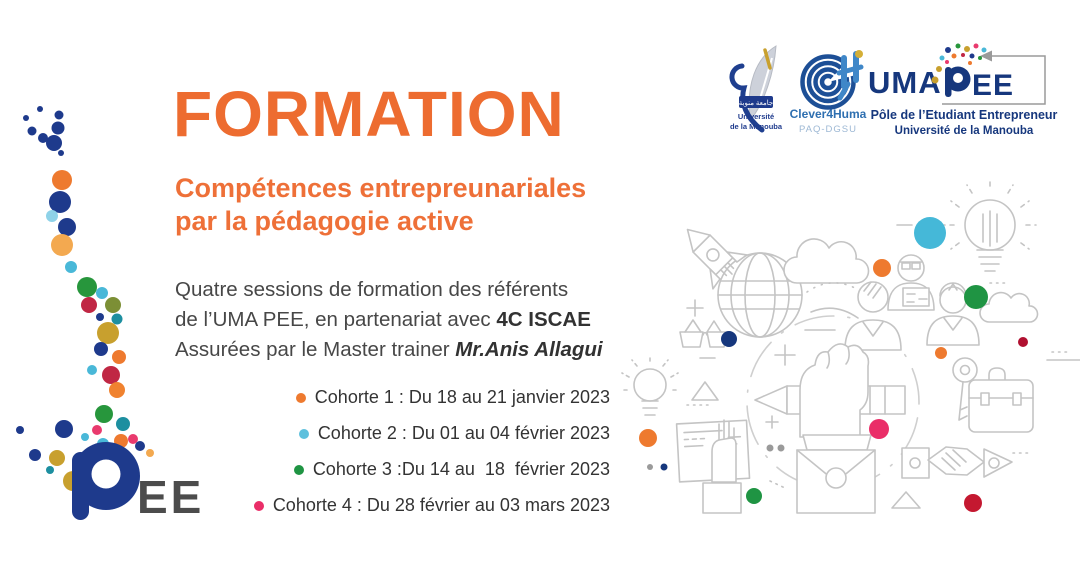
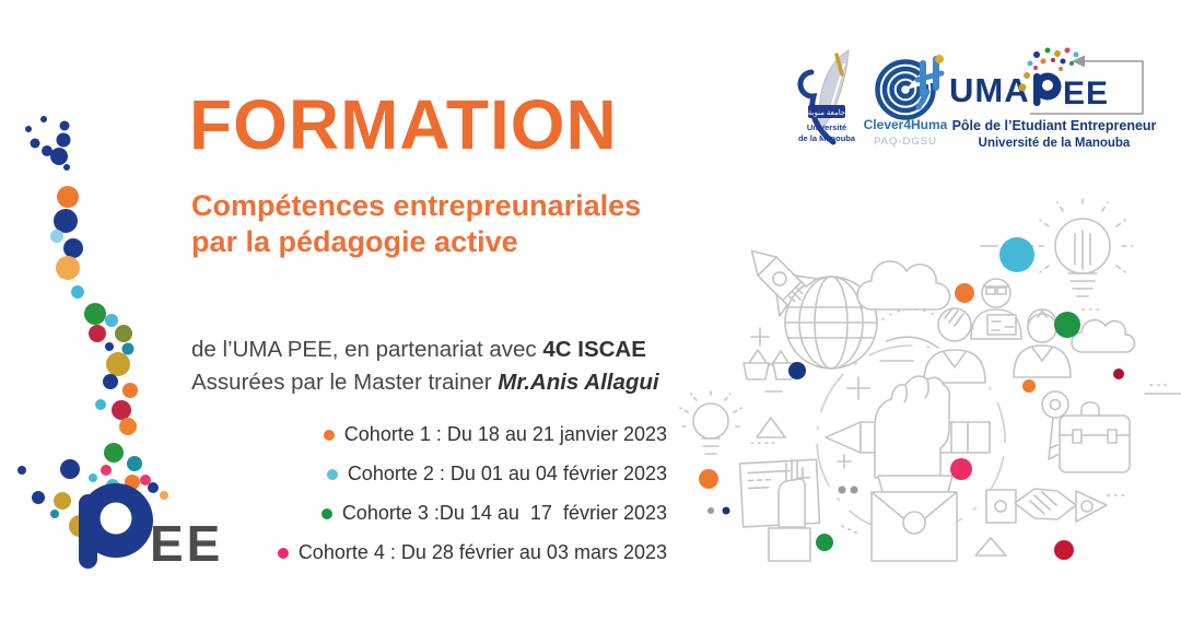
  EE
  FORMATION
  Compétences entrepreunariales
  par la pédagogie active
- Quatre sessions de formation des référents
  de l’UMA PEE, en partenariat avec 4C ISCAE
  Assurées par le Master trainer Mr.Anis Allagui
  Cohorte 1 : Du 18 au 21 janvier 2023
  Cohorte 2 : Du 01 au 04 février 2023
- Cohorte 3 :Du 14 au 18 février 2023
+ Cohorte 3 :Du 14 au 17 février 2023
  Cohorte 4 : Du 28 février au 03 mars 2023
  Université
  de la Manouba
  Clever4Huma
  PAQ-DGSU
  UMA
  EE
  Pôle de l’Etudiant Entrepreneur
  Université de la Manouba
